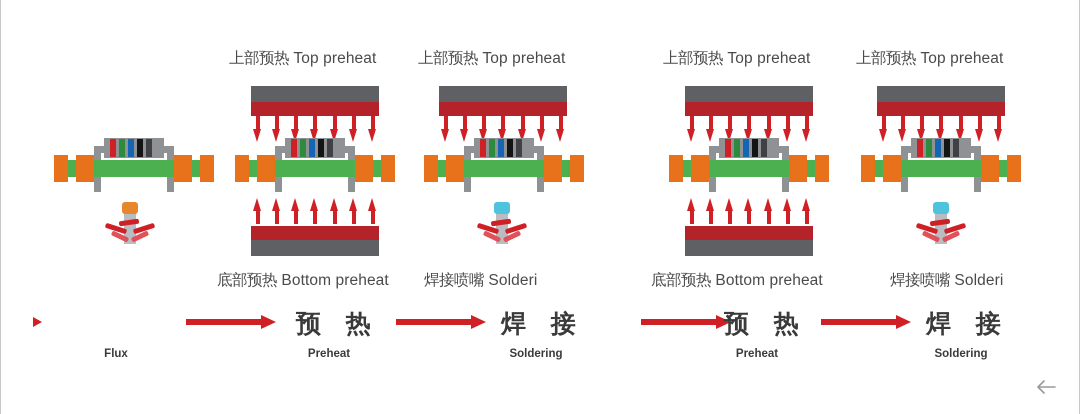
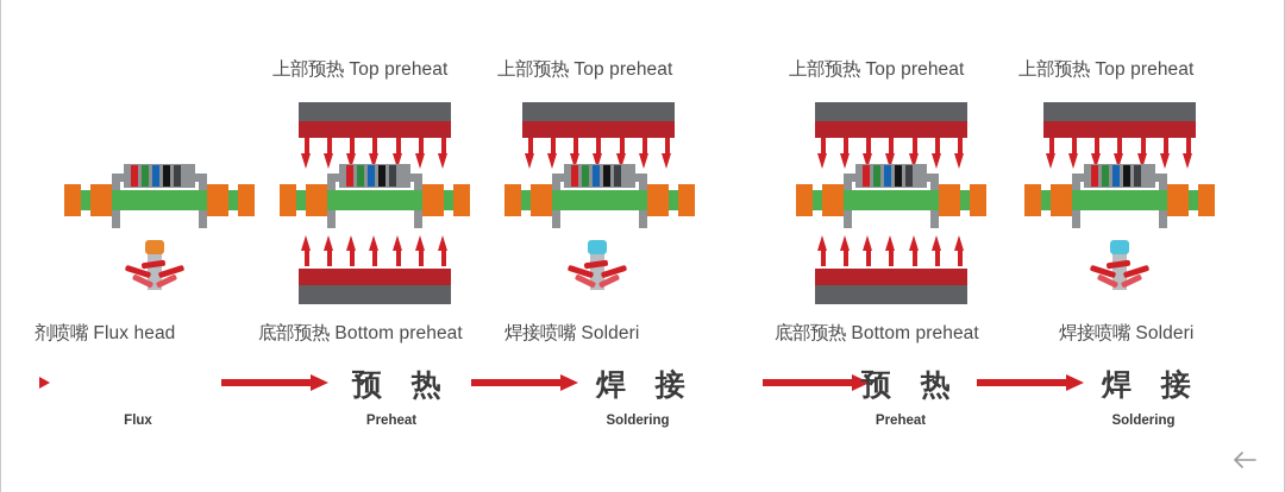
  上部预热 Top preheat
  上部预热 Top preheat
  上部预热 Top preheat
  上部预热 Top preheat
+ 剂喷嘴 Flux head
  底部预热 Bottom preheat
  焊接喷嘴 Solderi
  底部预热 Bottom preheat
  焊接喷嘴 Solderi
  Flux
  预 热
  Preheat
  焊 接
  Soldering
  预 热
  Preheat
  焊 接
  Soldering
